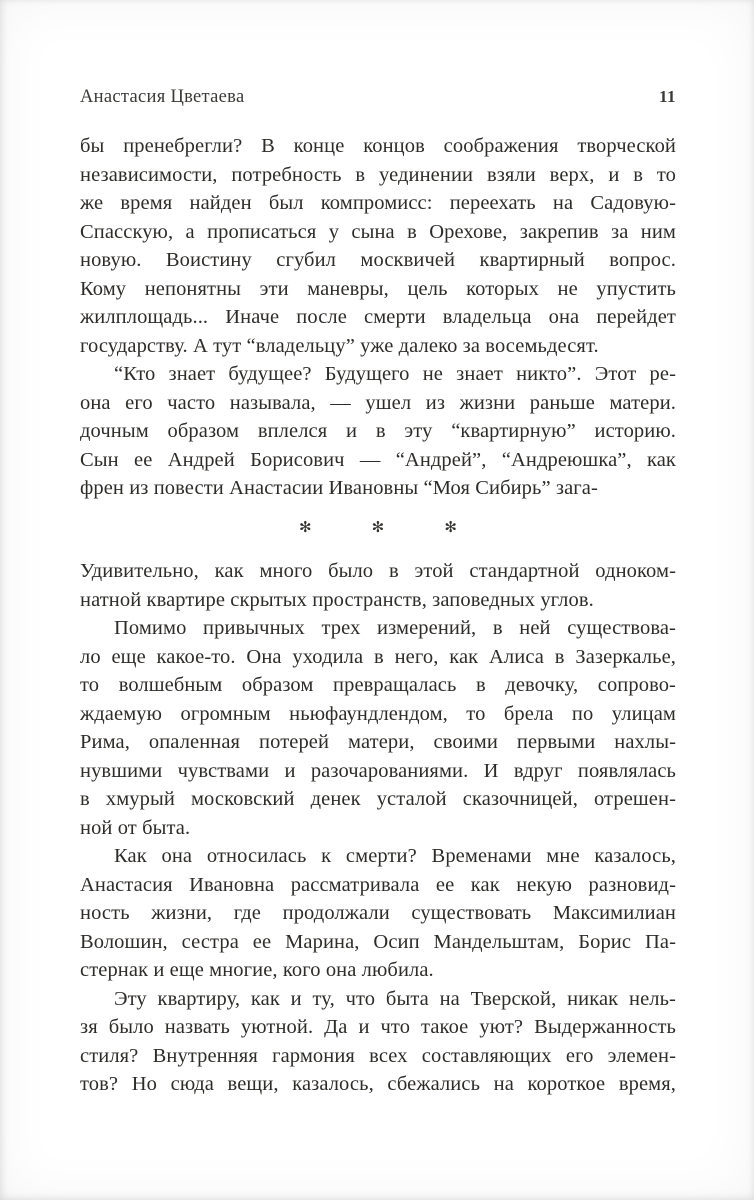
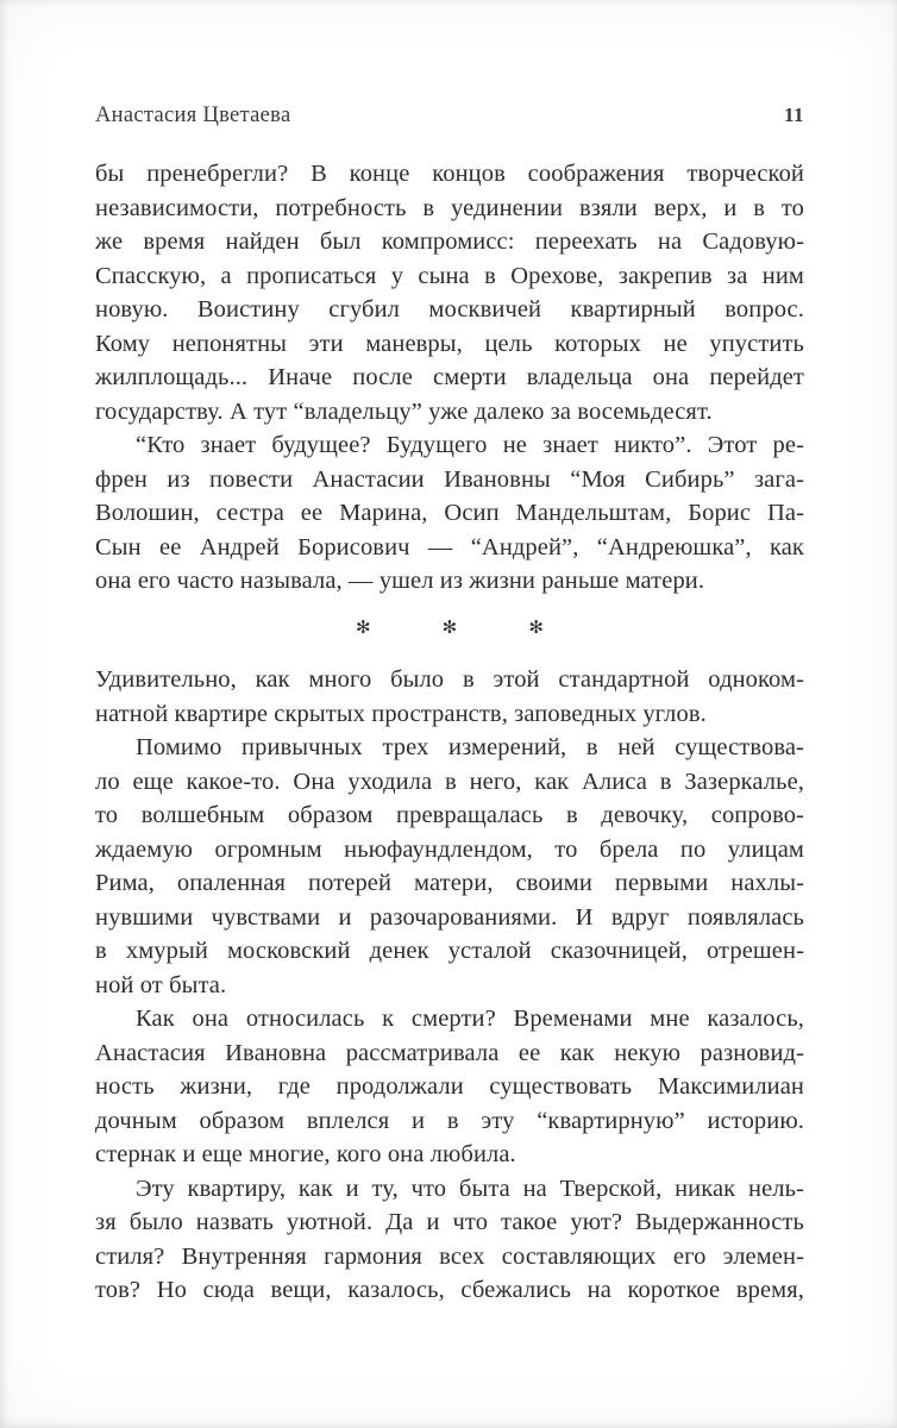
  Анастасия Цветаева
  11
  бы пренебрегли? В конце концов соображения творческой
  независимости, потребность в уединении взяли верх, и в то
  же время найден был компромисс: переехать на Садовую-
  Спасскую, а прописаться у сына в Орехове, закрепив за ним
  новую. Воистину сгубил москвичей квартирный вопрос.
  Кому непонятны эти маневры, цель которых не упустить
  жилплощадь... Иначе после смерти владельца она перейдет
  государству. А тут “владельцу” уже далеко за восемьдесят.
  “Кто знает будущее? Будущего не знает никто”. Этот ре-
- она его часто называла, — ушел из жизни раньше матери.
+ френ из повести Анастасии Ивановны “Моя Сибирь” зага-
- дочным образом вплелся и в эту “квартирную” историю.
+ Волошин, сестра ее Марина, Осип Мандельштам, Борис Па-
  Сын ее Андрей Борисович — “Андрей”, “Андреюшка”, как
- френ из повести Анастасии Ивановны “Моя Сибирь” зага-
+ она его часто называла, — ушел из жизни раньше матери.
  ✻
  ✻
  ✻
  Удивительно, как много было в этой стандартной одноком-
  натной квартире скрытых пространств, заповедных углов.
  Помимо привычных трех измерений, в ней существова-
  ло еще какое-то. Она уходила в него, как Алиса в Зазеркалье,
  то волшебным образом превращалась в девочку, сопрово-
  ждаемую огромным ньюфаундлендом, то брела по улицам
  Рима, опаленная потерей матери, своими первыми нахлы-
  нувшими чувствами и разочарованиями. И вдруг появлялась
  в хмурый московский денек усталой сказочницей, отрешен-
  ной от быта.
  Как она относилась к смерти? Временами мне казалось,
  Анастасия Ивановна рассматривала ее как некую разновид-
  ность жизни, где продолжали существовать Максимилиан
- Волошин, сестра ее Марина, Осип Мандельштам, Борис Па-
+ дочным образом вплелся и в эту “квартирную” историю.
  стернак и еще многие, кого она любила.
  Эту квартиру, как и ту, что быта на Тверской, никак нель-
  зя было назвать уютной. Да и что такое уют? Выдержанность
  стиля? Внутренняя гармония всех составляющих его элемен-
  тов? Но сюда вещи, казалось, сбежались на короткое время,
